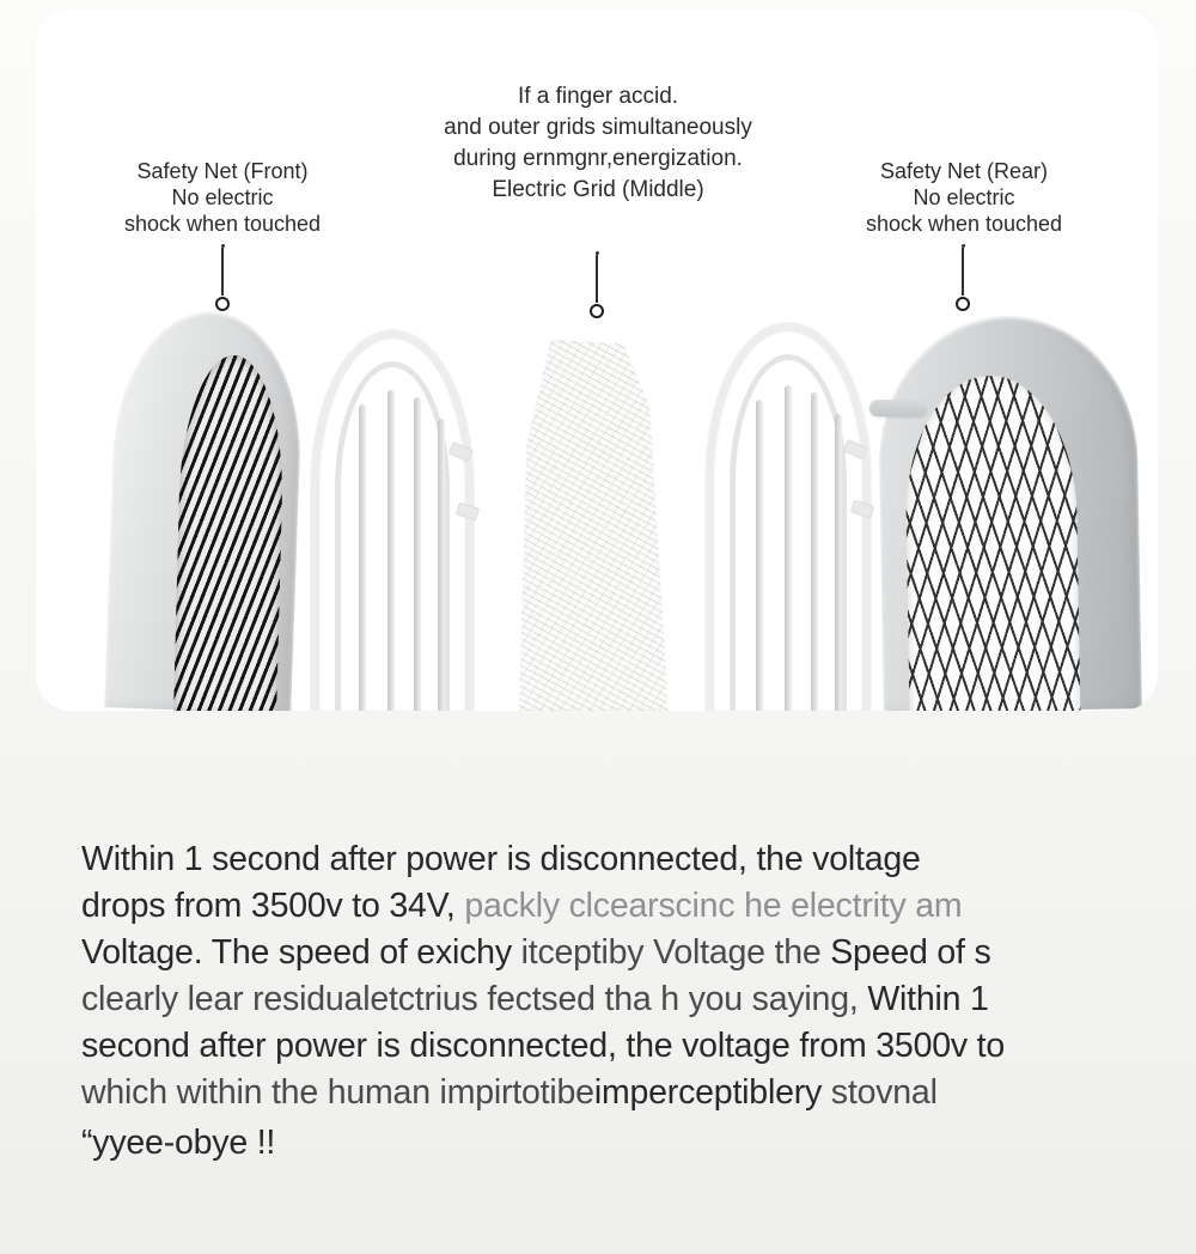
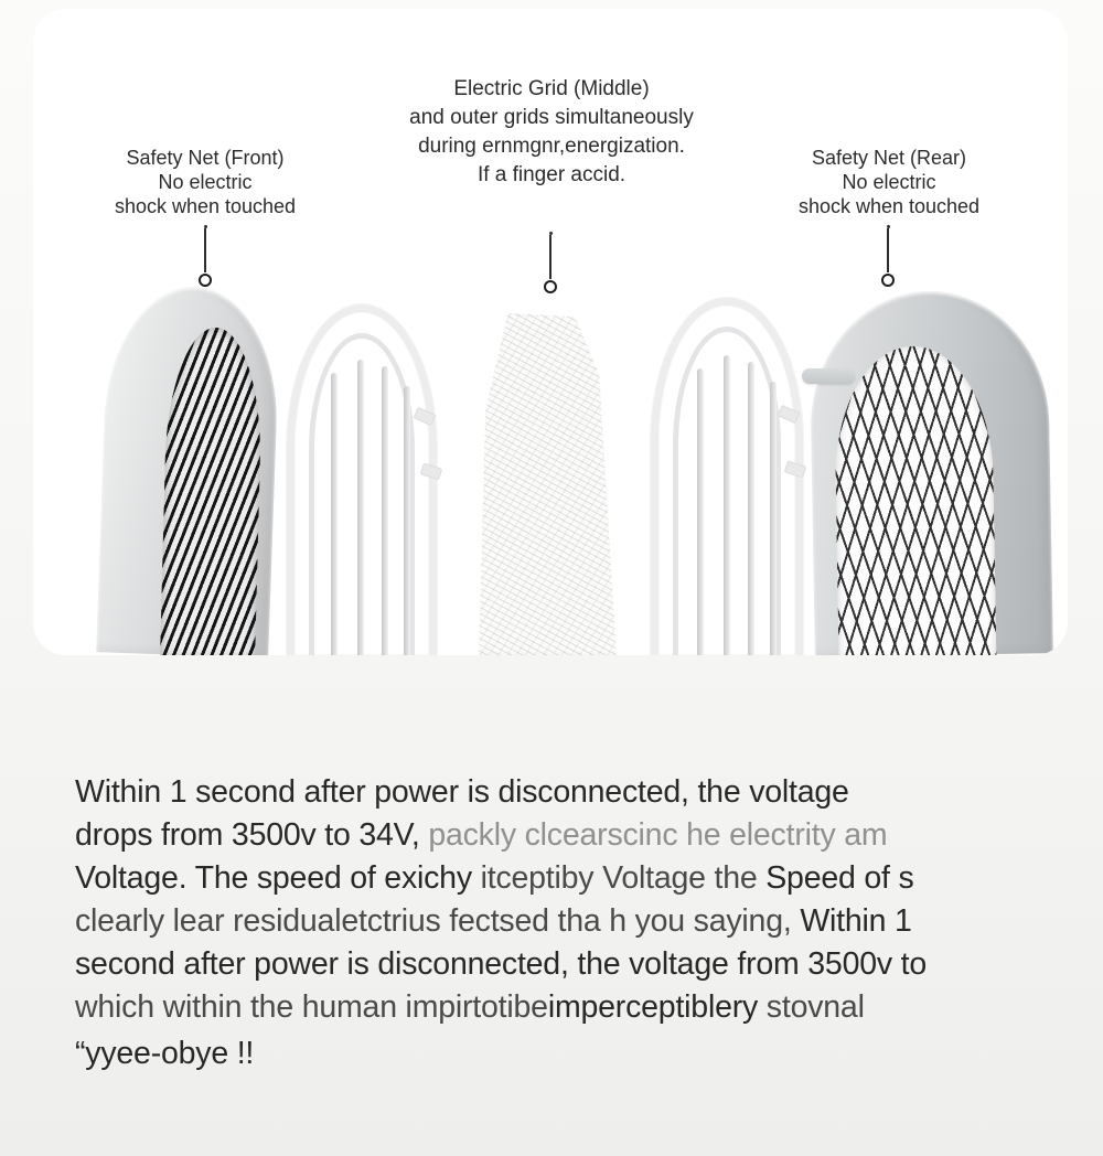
  Safety Net (Front)
  No electric
  shock when touched
- If a finger accid.
+ Electric Grid (Middle)
  and outer grids simultaneously
  during ernmgnr,energization.
- Electric Grid (Middle)
+ If a finger accid.
  Safety Net (Rear)
  No electric
  shock when touched
  Within 1 second after power is disconnected, the voltage
  drops from 3500v to 34V, packly clcearscinc he electrity am
  Voltage. The speed of exichy itceptiby Voltage the Speed of s
  clearly lear residualetctrius fectsed tha h you saying, Within 1
  second after power is disconnected, the voltage from 3500v to
  which within the human impirtotibeimperceptiblery stovnal
  “yyee-obye !!
